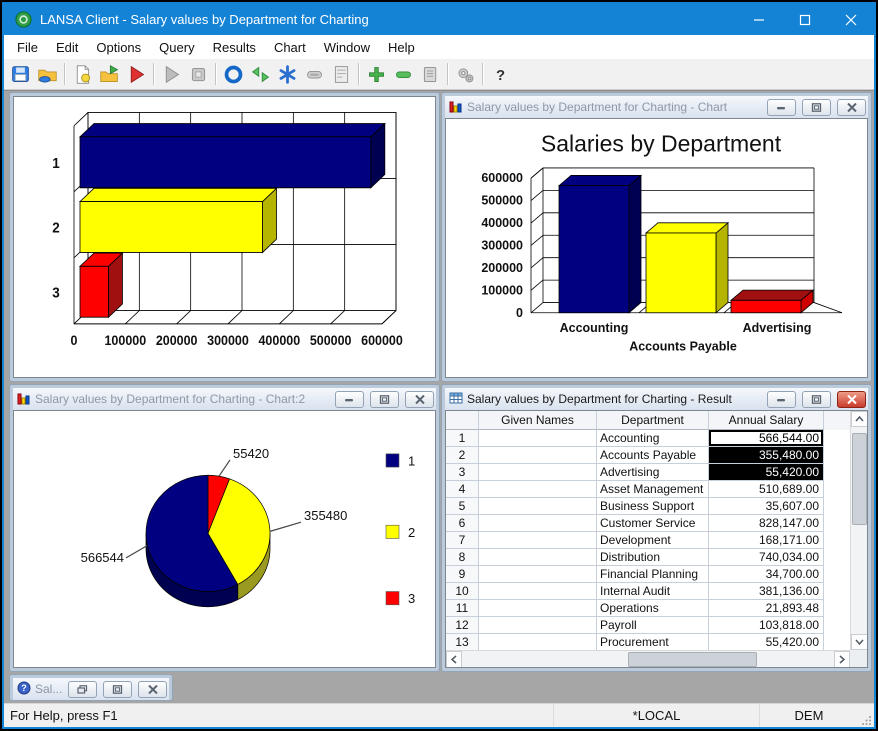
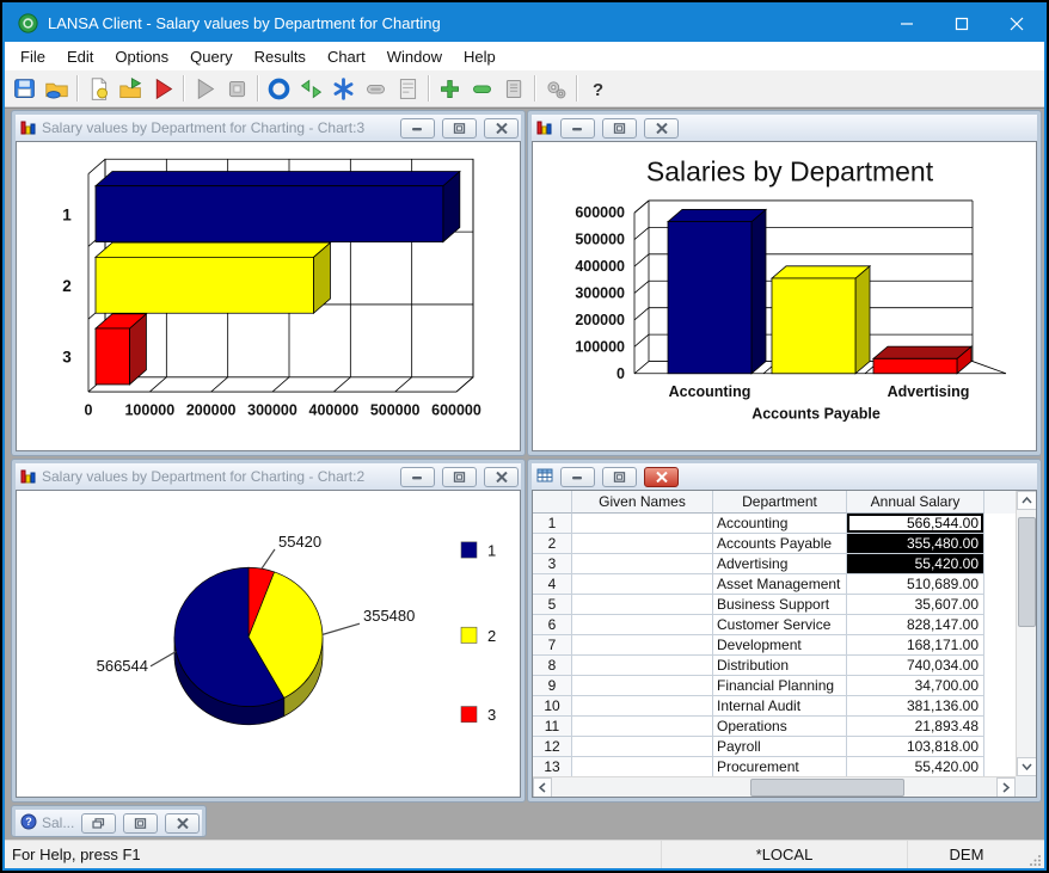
  LANSA Client - Salary values by Department for Charting
  File
  Edit
  Options
  Query
  Results
  Chart
  Window
  Help
  ?
+ Salary values by Department for Charting - Chart:3
  0
  100000
  200000
  300000
  400000
  500000
  600000
  1
  2
  3
- Salary values by Department for Charting - Chart
  Salaries by Department
  0
  100000
  200000
  300000
  400000
  500000
  600000
  Accounting
  Accounts Payable
  Advertising
  Salary values by Department for Charting - Chart:2
  55420
  355480
  566544
  1
  2
  3
- Salary values by Department for Charting - Result
  Given Names
  Department
  Annual Salary
  1
  Accounting
  566,544.00
  2
  Accounts Payable
  355,480.00
  3
  Advertising
  55,420.00
  4
  Asset Management
  510,689.00
  5
  Business Support
  35,607.00
  6
  Customer Service
  828,147.00
  7
  Development
  168,171.00
  8
  Distribution
  740,034.00
  9
  Financial Planning
  34,700.00
  10
  Internal Audit
  381,136.00
  11
  Operations
  21,893.48
  12
  Payroll
  103,818.00
  13
  Procurement
  55,420.00
  ?
  Sal...
  For Help, press F1
  *LOCAL
  DEM
